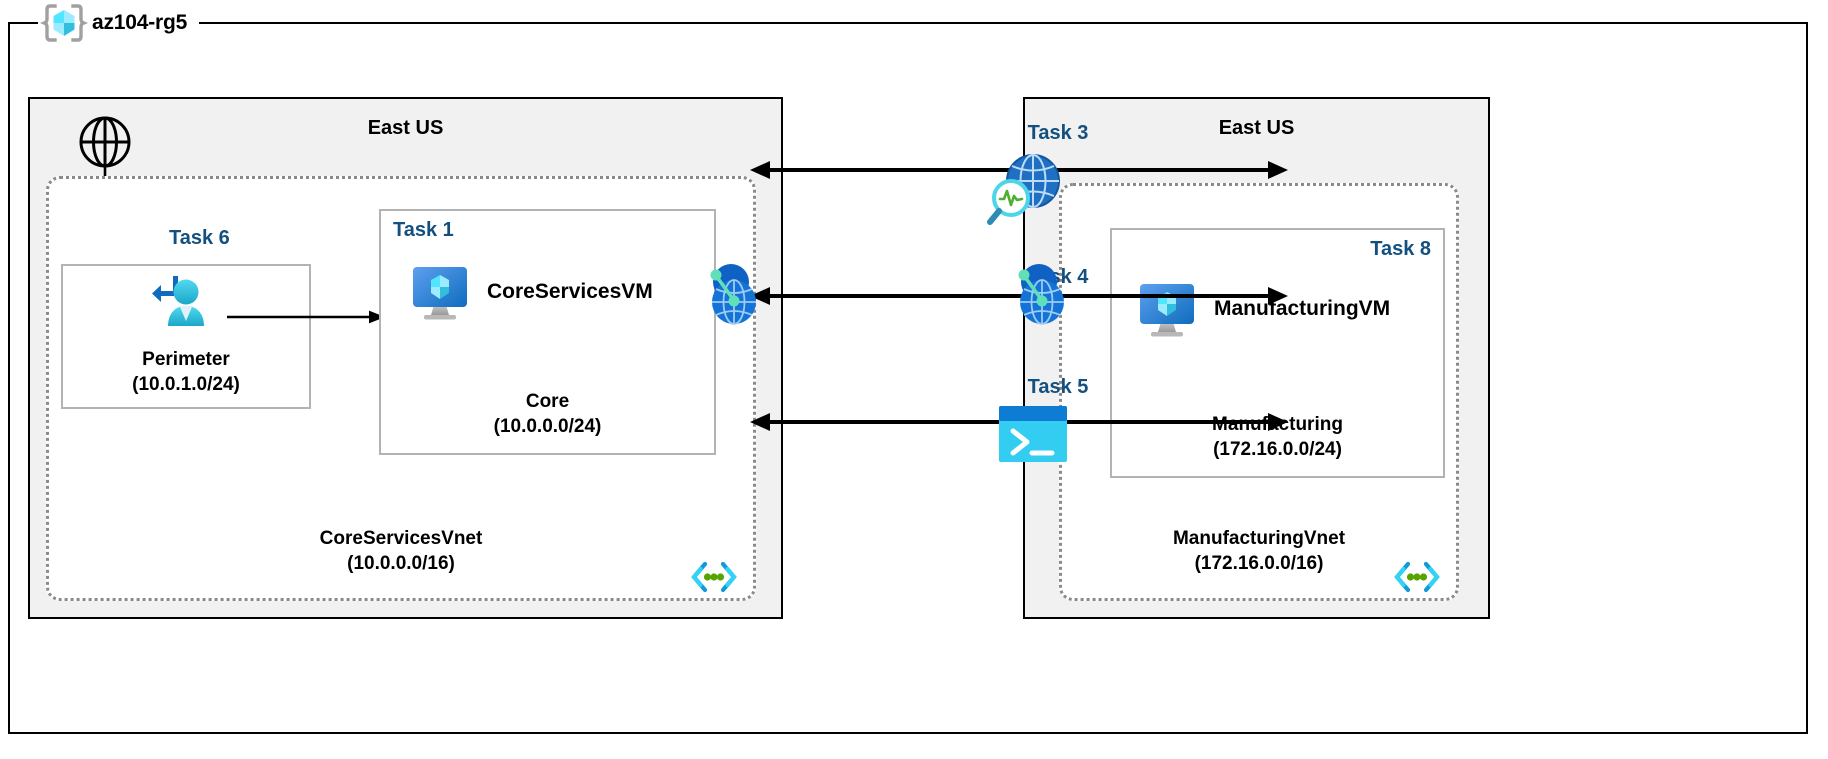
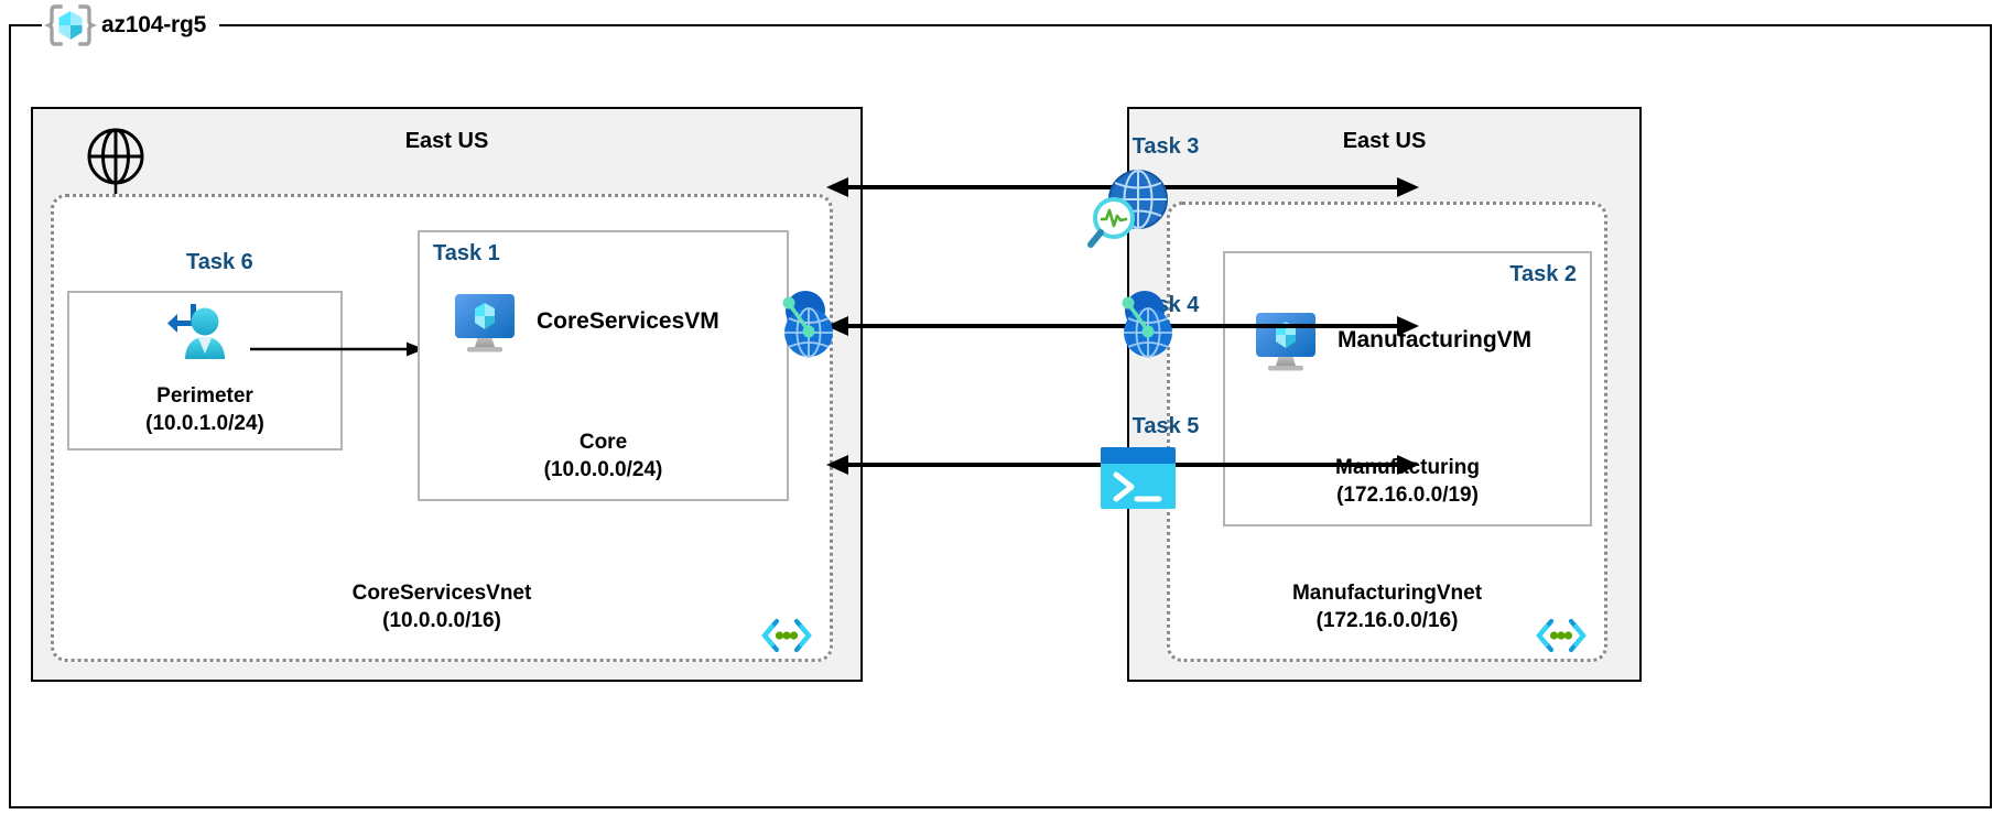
  az104-rg5
  East US
  Task 6
  Perimeter
  (10.0.1.0/24)
  Task 1
  CoreServicesVM
  Core
  (10.0.0.0/24)
  CoreServicesVnet
  (10.0.0.0/16)
  East US
- Task 8
+ Task 2
  ManufacturingVM
  Manufcturing
- (172.16.0.0/24)
+ (172.16.0.0/19)
  ManufacturingVnet
  (172.16.0.0/16)
  Task 3
  Task 5
